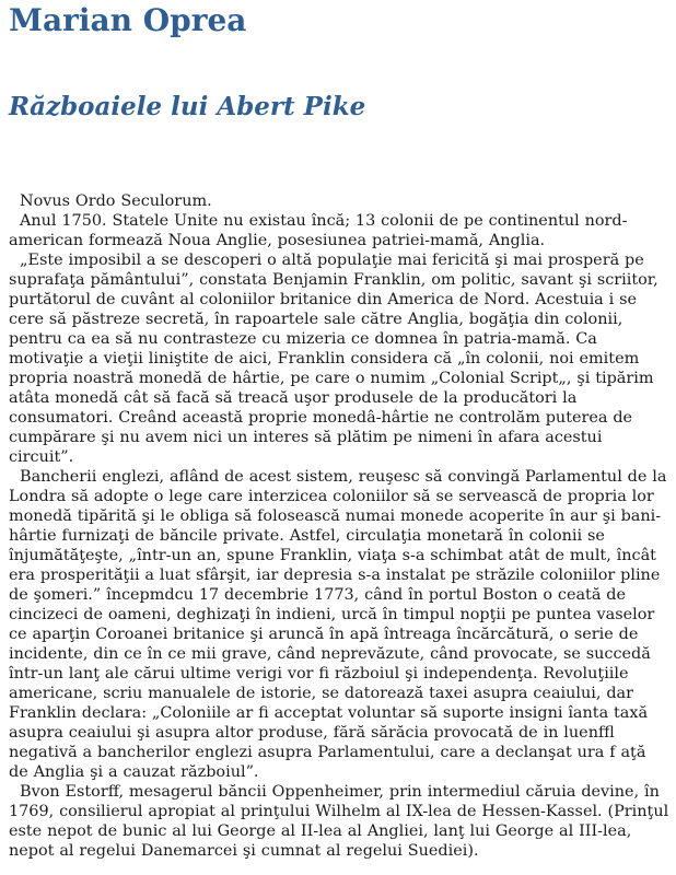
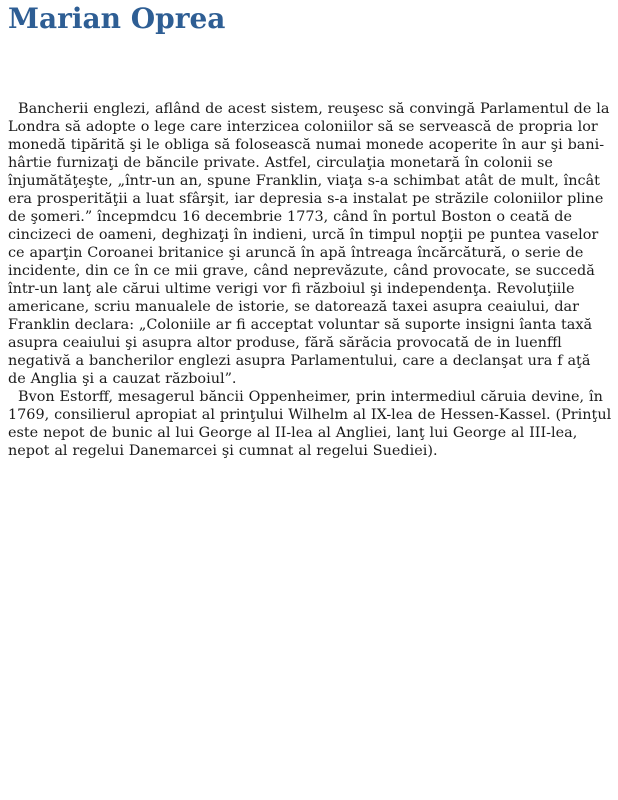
  Marian Oprea
- Războaiele lui Abert Pike
- Novus Ordo Seculorum.
- Anul 1750. Statele Unite nu existau încă; 13 colonii de pe continentul nord-american formează Noua Anglie, posesiunea patriei-mamă, Anglia.
- „Este imposibil a se descoperi o altă populaţie mai fericită şi mai prosperă pe suprafaţa pământului”, constata Benjamin Franklin, om politic, savant şi scriitor, purtătorul de cuvânt al coloniilor britanice din America de Nord. Acestuia i se cere să păstreze secretă, în rapoartele sale către Anglia, bogăţia din colonii, pentru ca ea să nu contrasteze cu mizeria ce domnea în patria-mamă. Ca motivaţie a vieţii liniştite de aici, Franklin considera că „în colonii, noi emitem propria noastră monedă de hârtie, pe care o numim „Colonial Script„, şi tipărim atâta monedă cât să facă să treacă uşor produsele de la producători la consumatori. Creând această proprie monedâ-hârtie ne controlăm puterea de cumpărare şi nu avem nici un interes să plătim pe nimeni în afara acestui circuit”.
- Bancherii englezi, aflând de acest sistem, reuşesc să convingă Parlamentul de la Londra să adopte o lege care interzicea coloniilor să se servească de propria lor monedă tipărită şi le obliga să folosească numai monede acoperite în aur şi bani-hârtie furnizaţi de băncile private. Astfel, circulaţia monetară în colonii se înjumătăţeşte, „într-un an, spune Franklin, viaţa s-a schimbat atât de mult, încât era prosperităţii a luat sfârşit, iar depresia s-a instalat pe străzile coloniilor pline de şomeri.” începmdcu 17 decembrie 1773, când în portul Boston o ceată de cincizeci de oameni, deghizaţi în indieni, urcă în timpul nopţii pe puntea vaselor ce aparţin Coroanei britanice şi aruncă în apă întreaga încărcătură, o serie de incidente, din ce în ce mii grave, când neprevăzute, când provocate, se succedă într-un lanţ ale cărui ultime verigi vor fi războiul şi independenţa. Revoluţiile americane, scriu manualele de istorie, se datorează taxei asupra ceaiului, dar Franklin declara: „Coloniile ar fi acceptat voluntar să suporte insigni îanta taxă asupra ceaiului şi asupra altor produse, fără sărăcia provocată de in luenffl negativă a bancherilor englezi asupra Parlamentului, care a declanşat ura f aţă de Anglia şi a cauzat războiul”.
+ Bancherii englezi, aflând de acest sistem, reuşesc să convingă Parlamentul de la Londra să adopte o lege care interzicea coloniilor să se servească de propria lor monedă tipărită şi le obliga să folosească numai monede acoperite în aur şi bani-hârtie furnizaţi de băncile private. Astfel, circulaţia monetară în colonii se înjumătăţeşte, „într-un an, spune Franklin, viaţa s-a schimbat atât de mult, încât era prosperităţii a luat sfârşit, iar depresia s-a instalat pe străzile coloniilor pline de şomeri.” începmdcu 16 decembrie 1773, când în portul Boston o ceată de cincizeci de oameni, deghizaţi în indieni, urcă în timpul nopţii pe puntea vaselor ce aparţin Coroanei britanice şi aruncă în apă întreaga încărcătură, o serie de incidente, din ce în ce mii grave, când neprevăzute, când provocate, se succedă într-un lanţ ale cărui ultime verigi vor fi războiul şi independenţa. Revoluţiile americane, scriu manualele de istorie, se datorează taxei asupra ceaiului, dar Franklin declara: „Coloniile ar fi acceptat voluntar să suporte insigni îanta taxă asupra ceaiului şi asupra altor produse, fără sărăcia provocată de in luenffl negativă a bancherilor englezi asupra Parlamentului, care a declanşat ura f aţă de Anglia şi a cauzat războiul”.
  Bvon Estorff, mesagerul băncii Oppenheimer, prin intermediul căruia devine, în 1769, consilierul apropiat al prinţului Wilhelm al IX-lea de Hessen-Kassel. (Prinţul este nepot de bunic al lui George al II-lea al Angliei, lanţ lui George al III-lea, nepot al regelui Danemarcei şi cumnat al regelui Suediei).
